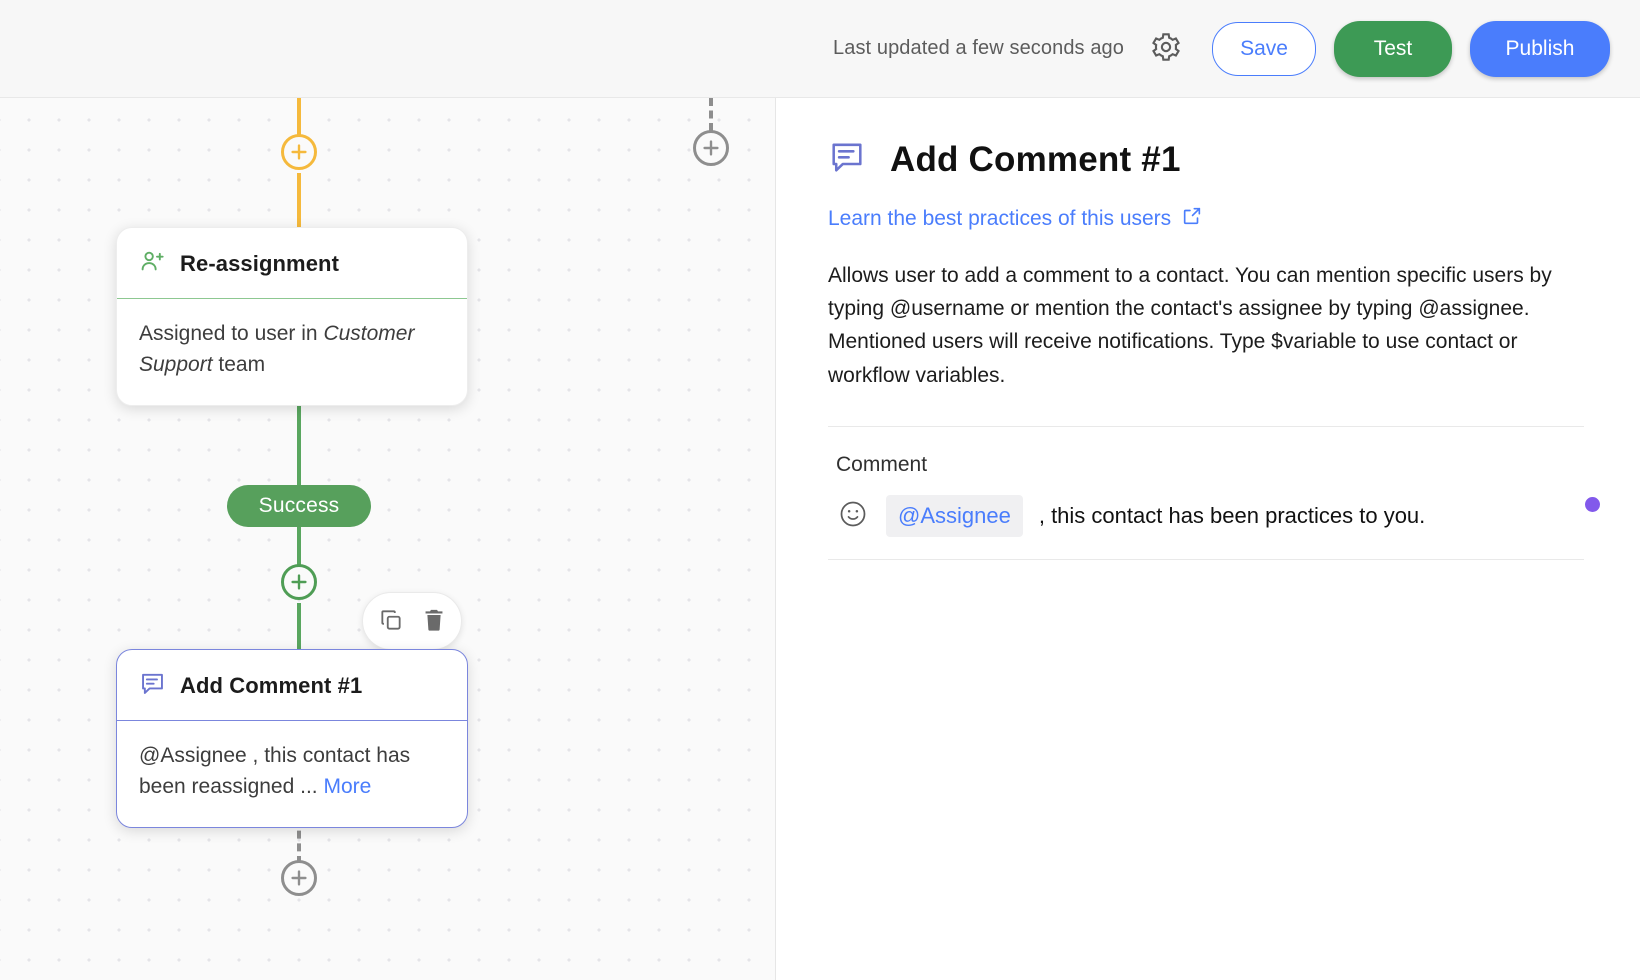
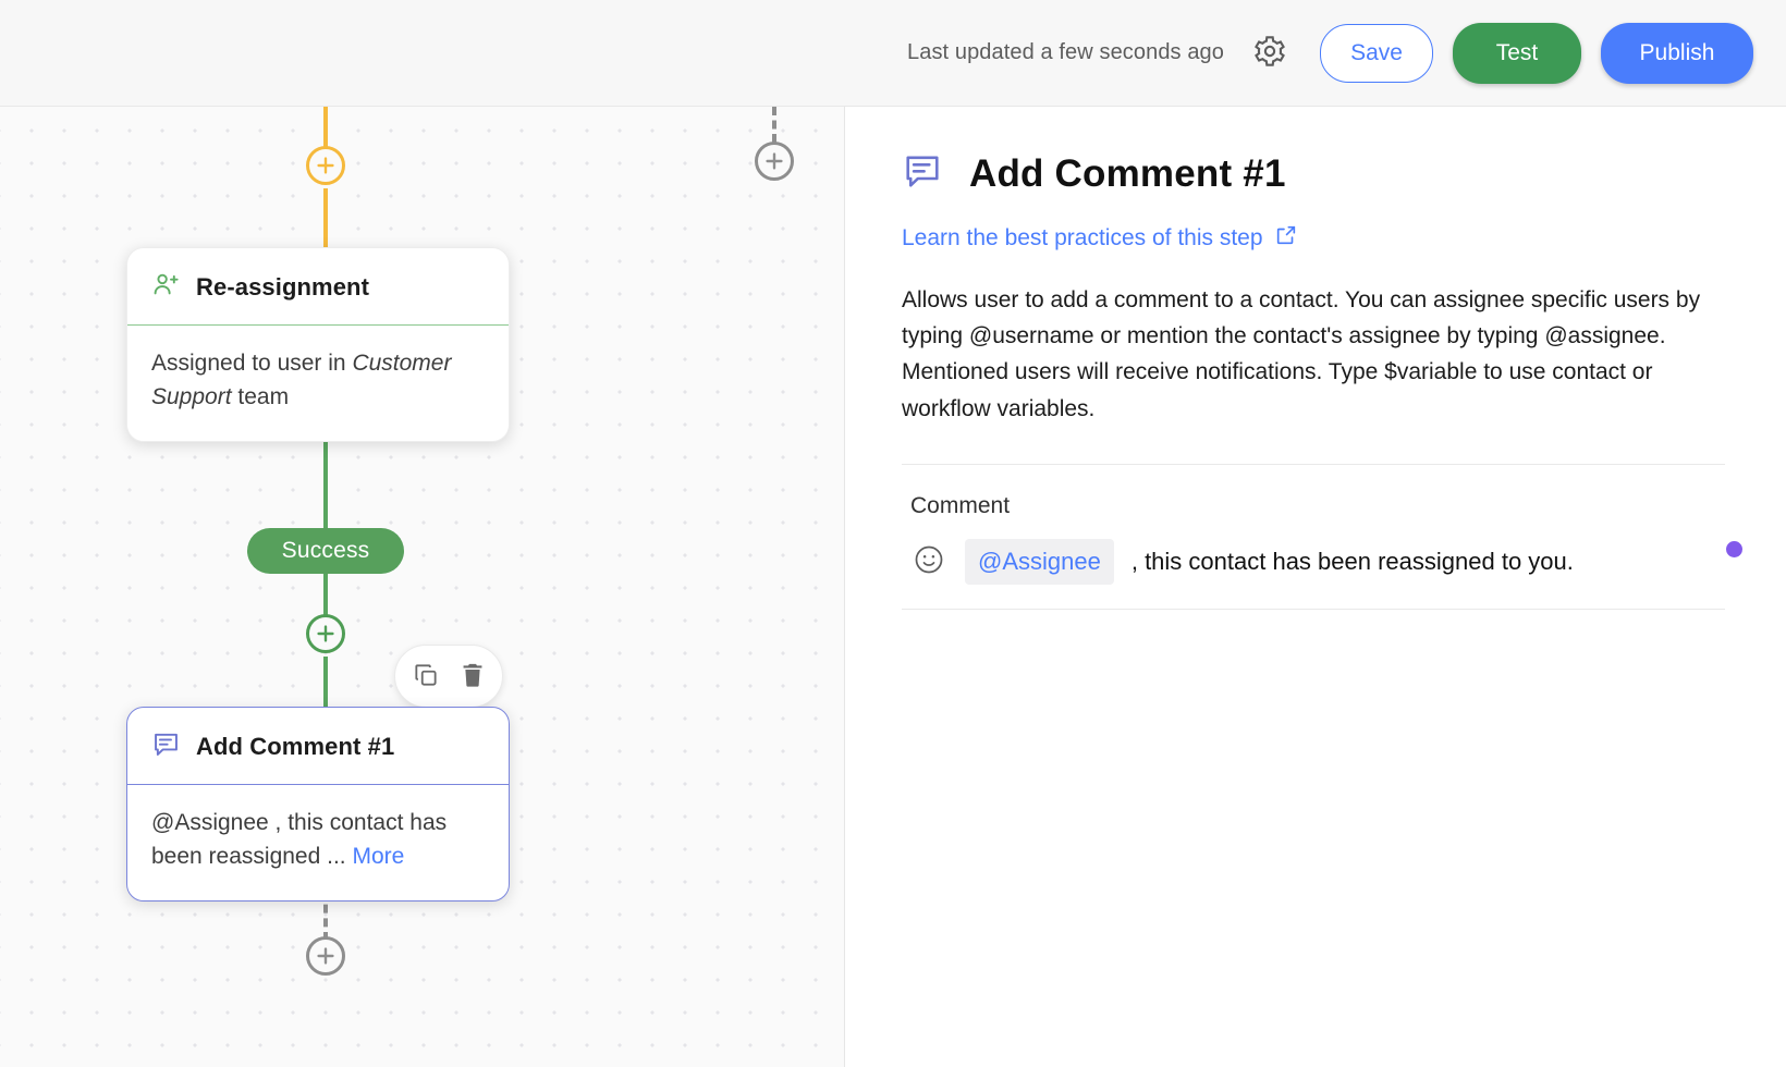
  Last updated a few seconds ago
  Save
  Test
  Publish
  Success
  Re-assignment
  Assigned to user in Customer Support team
  Add Comment #1
  @Assignee , this contact has been reassigned ... More
  Add Comment #1
- Learn the best practices of this users
+ Learn the best practices of this step
- Allows user to add a comment to a contact. You can mention specific users by typing @username or mention the contact's assignee by typing @assignee. Mentioned users will receive notifications. Type $variable to use contact or workflow variables.
+ Allows user to add a comment to a contact. You can assignee specific users by typing @username or mention the contact's assignee by typing @assignee. Mentioned users will receive notifications. Type $variable to use contact or workflow variables.
  Comment
  @Assignee
- , this contact has been practices to you.
+ , this contact has been reassigned to you.
